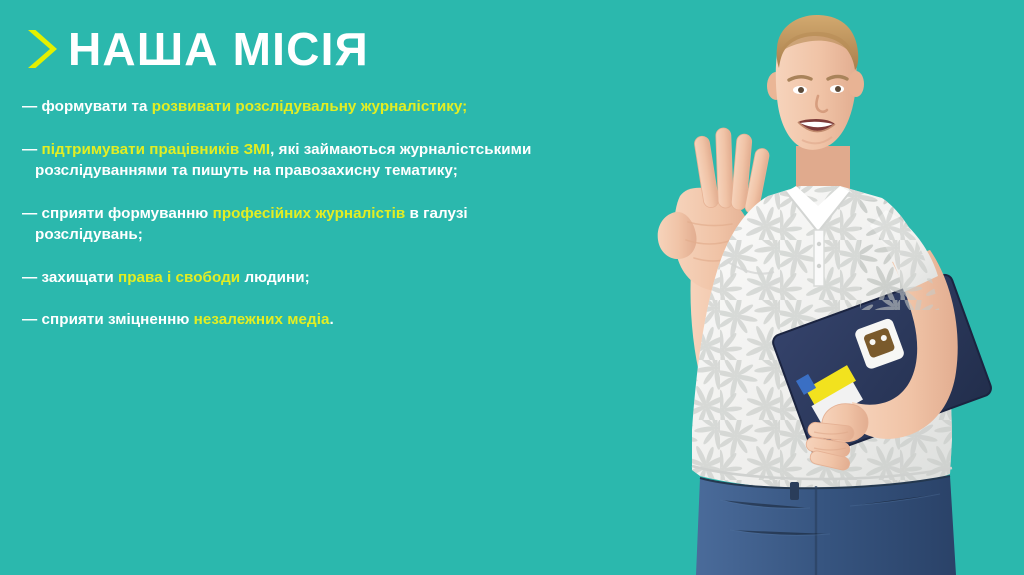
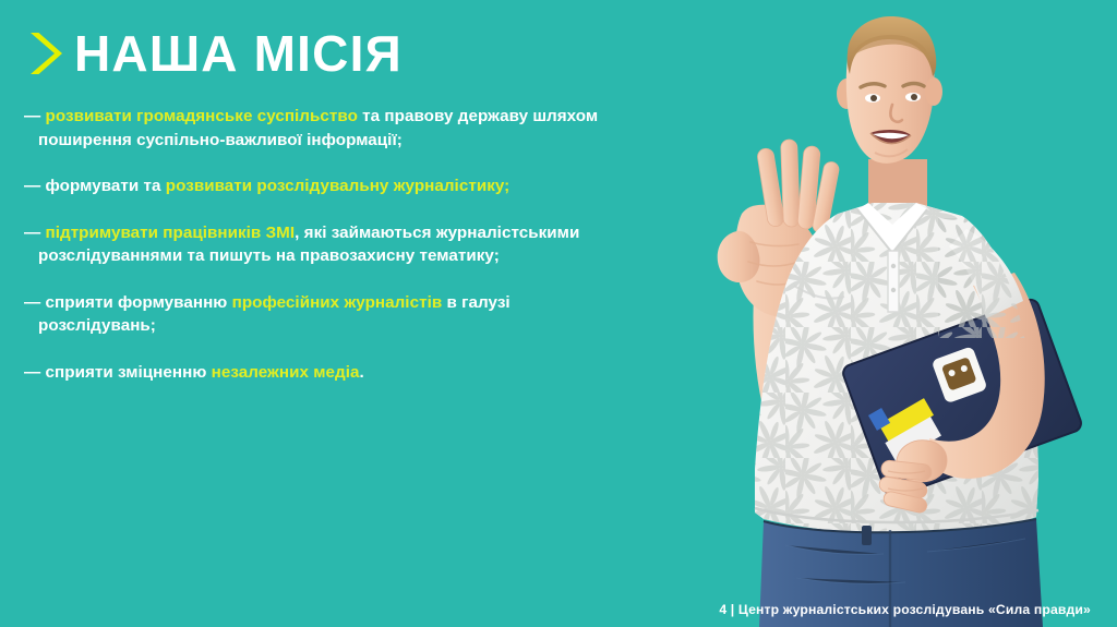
  НАША МІСІЯ
+ — розвивати громадянське суспільство та правову державу шляхом поширення суспільно-важливої інформації;
  — формувати та розвивати розслідувальну журналістику;
  — підтримувати працівників ЗМІ, які займаються журналістськими розслідуваннями та пишуть на правозахисну тематику;
  — сприяти формуванню професійних журналістів в галузі розслідувань;
- — захищати права і свободи людини;
  — сприяти зміцненню незалежних медіа.
+ 4 | Центр журналістських розслідувань «Сила правди»
